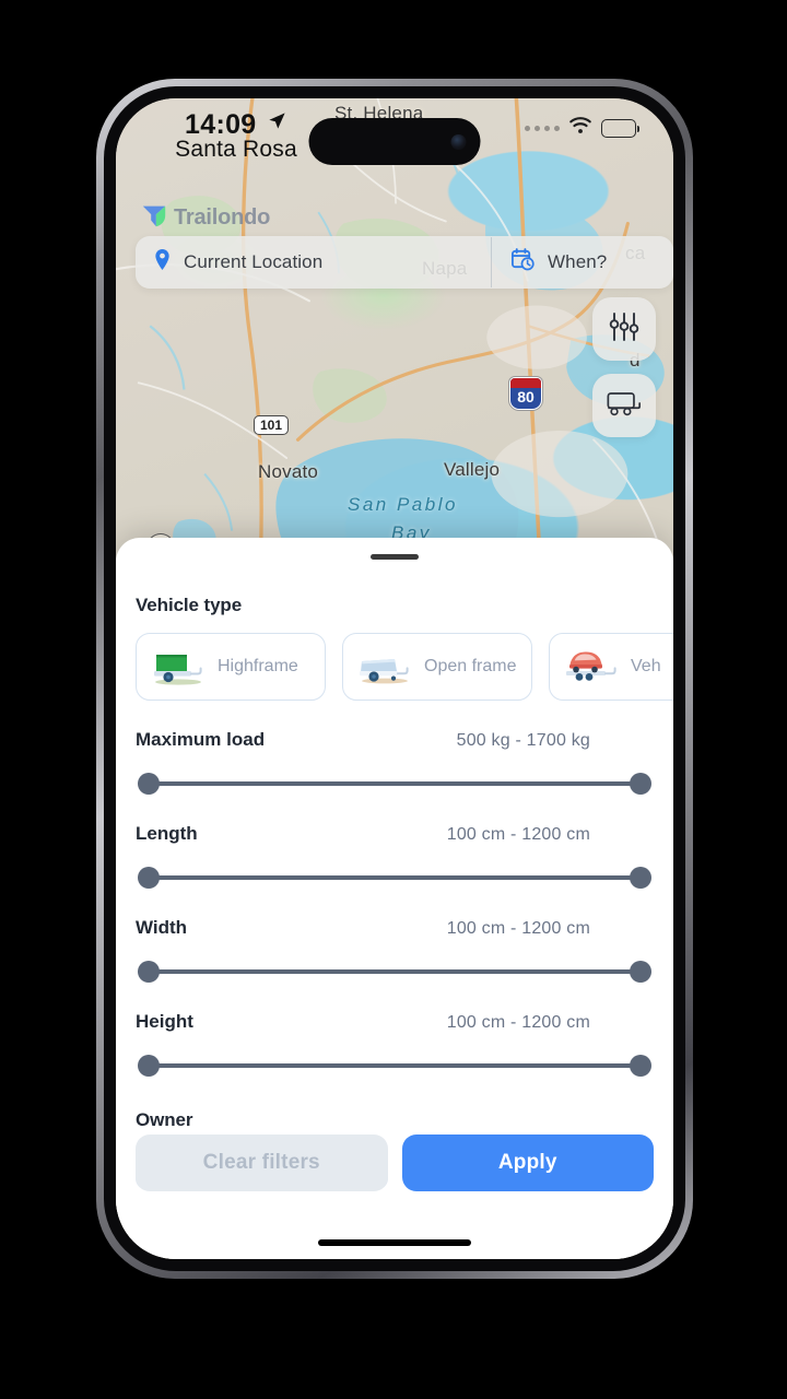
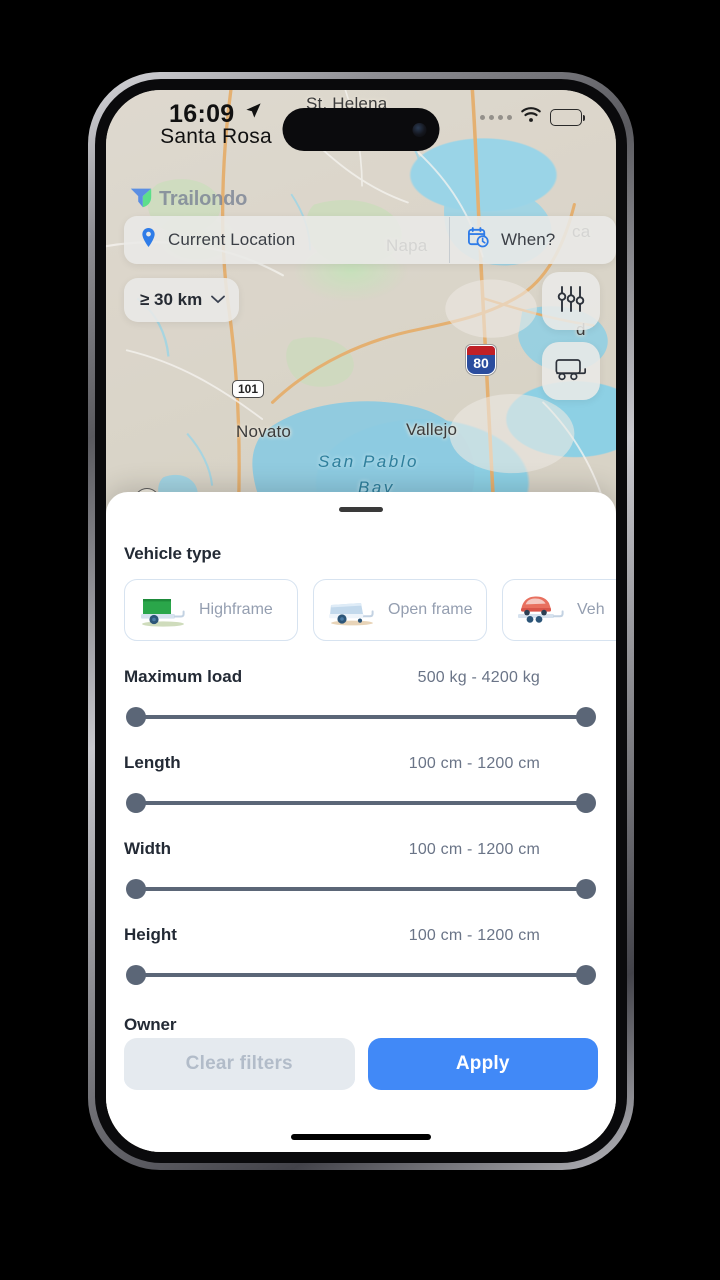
  St. Helena
  Novato
  Vallejo
  San Pablo
  Bay
  d
  101
  80
- 14:09
+ 16:09
  Santa Rosa
  Trailondo
  Current Location
  When?
+ ≥ 30 km
  Vehicle type
  Highframe
  Open frame
  Veh
  Maximum load
- 500 kg - 1700 kg
+ 500 kg - 4200 kg
  Length
  100 cm - 1200 cm
  Width
  100 cm - 1200 cm
  Height
  100 cm - 1200 cm
  Owner
  Clear filters
  Apply
